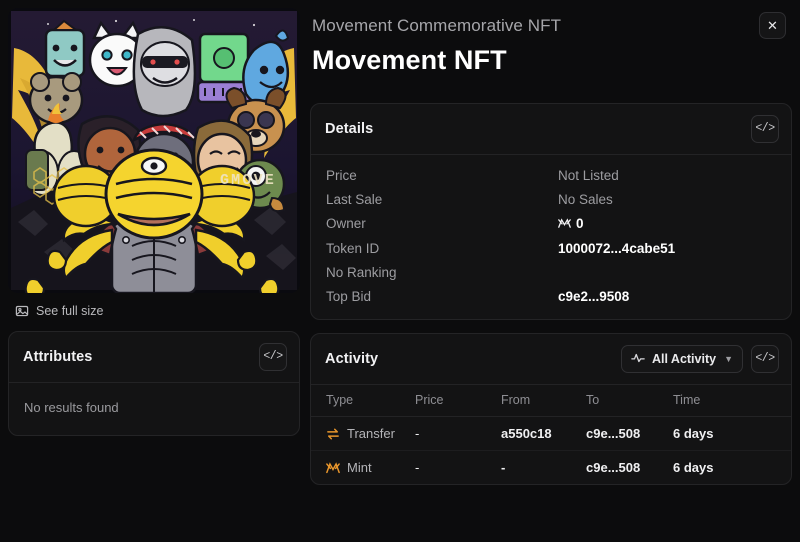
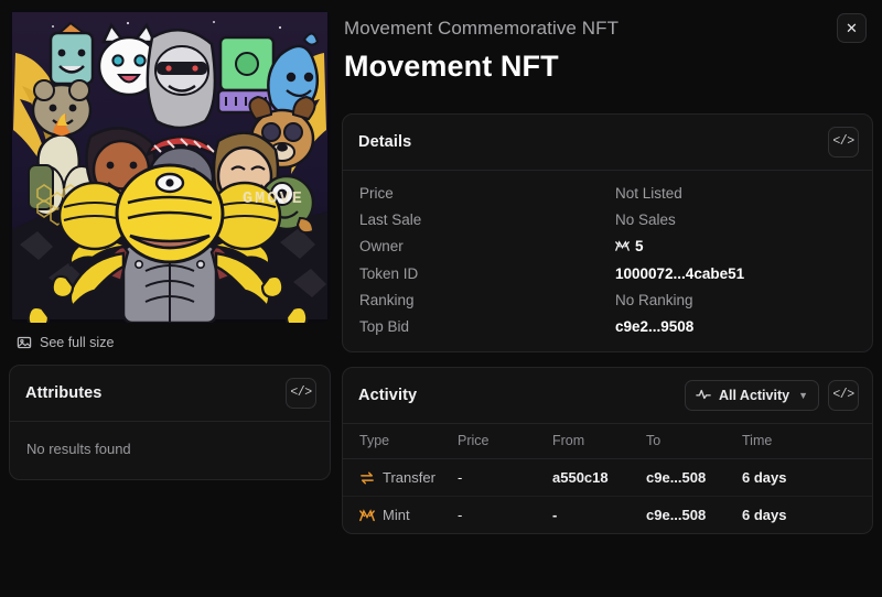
  GMOVE
  See full size
  Attributes
  </>
  No results found
  Movement Commemorative NFT
  Movement NFT
  ✕
  Details
  </>
  Price
  Not Listed
  Last Sale
  No Sales
  Owner
- 0
+ 5
  Token ID
  1000072...4cabe51
+ Ranking
  No Ranking
  Top Bid
  c9e2...9508
  Activity
  All Activity
  ▼
  </>
  Type	Price	From	To	Time
  Transfer	-	a550c18	c9e...508	6 days
  Mint	-	-	c9e...508	6 days
